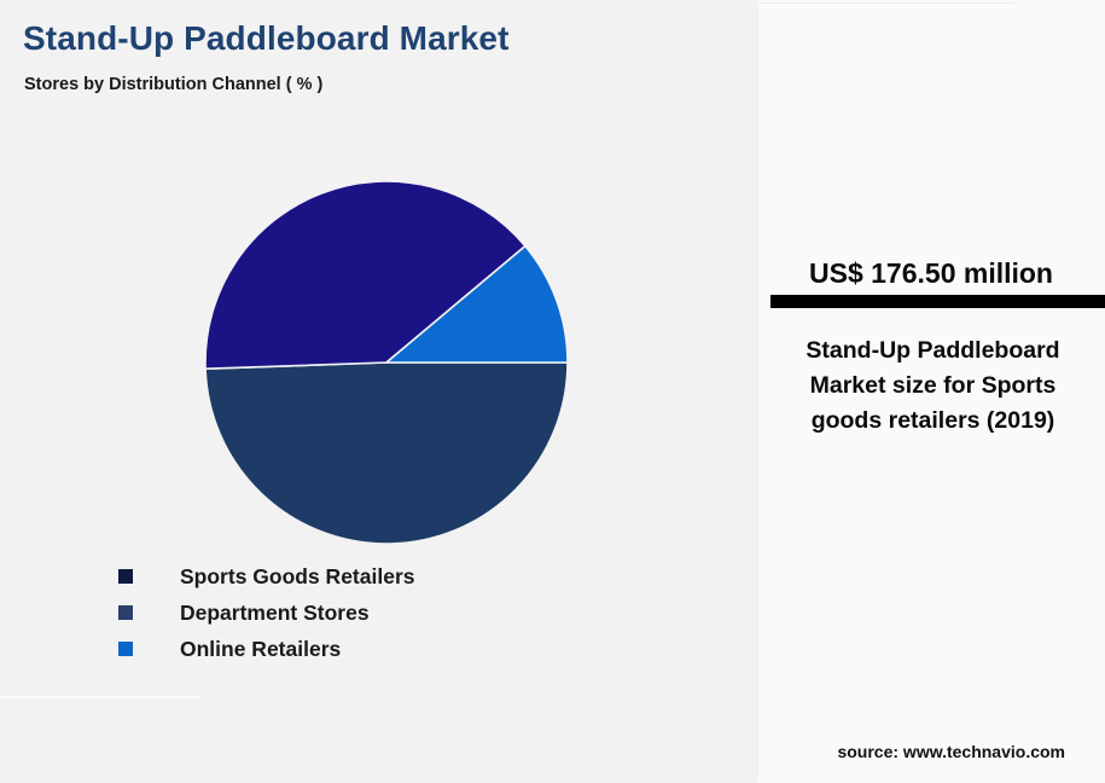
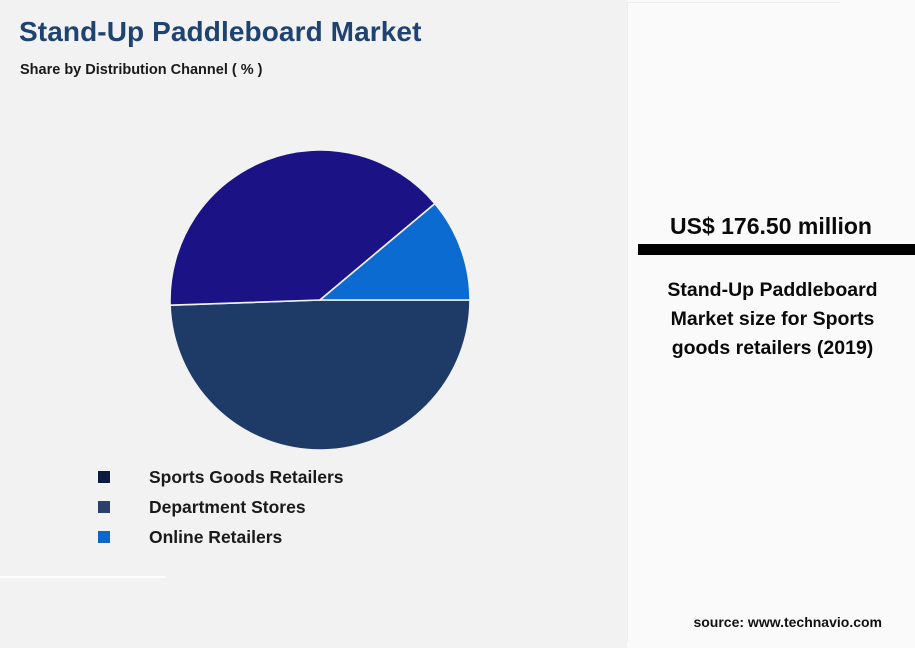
  Stand-Up Paddleboard Market
- Stores by Distribution Channel ( % )
+ Share by Distribution Channel ( % )
  Sports Goods Retailers
  Department Stores
  Online Retailers
  US$ 176.50 million
  Stand-Up Paddleboard Market size for Sports goods retailers (2019)
  source: www.technavio.com
